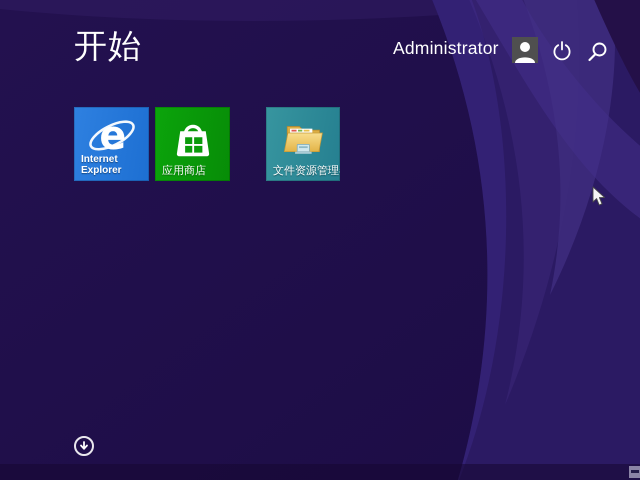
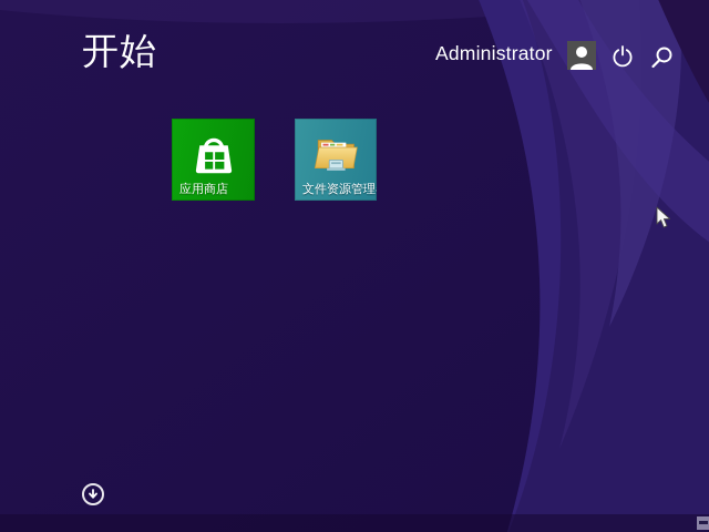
  开始
  Administrator
- e
- Internet
- Explorer
  应用商店
  文件资源管理
